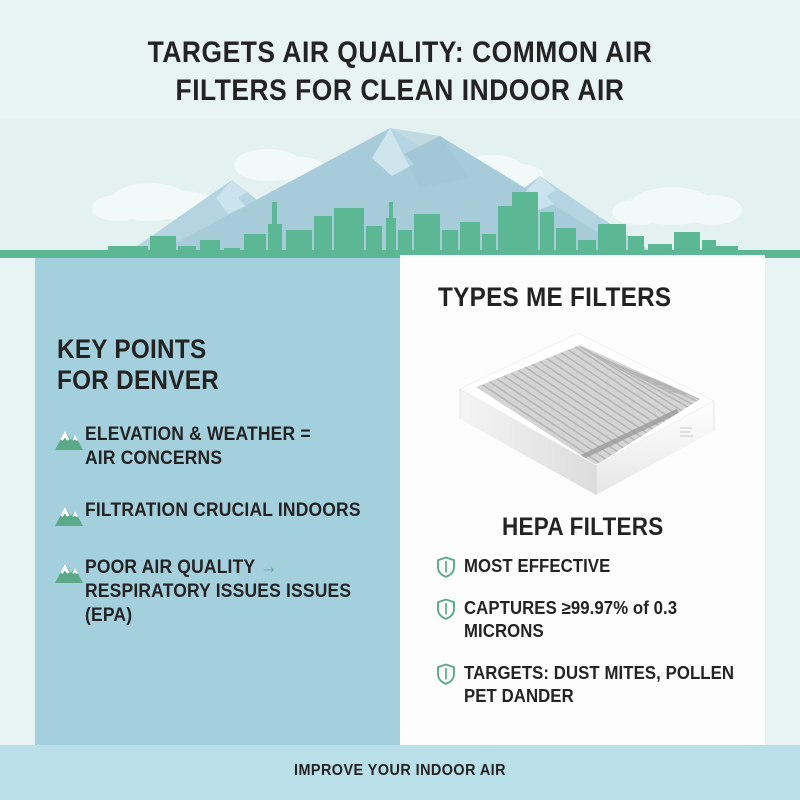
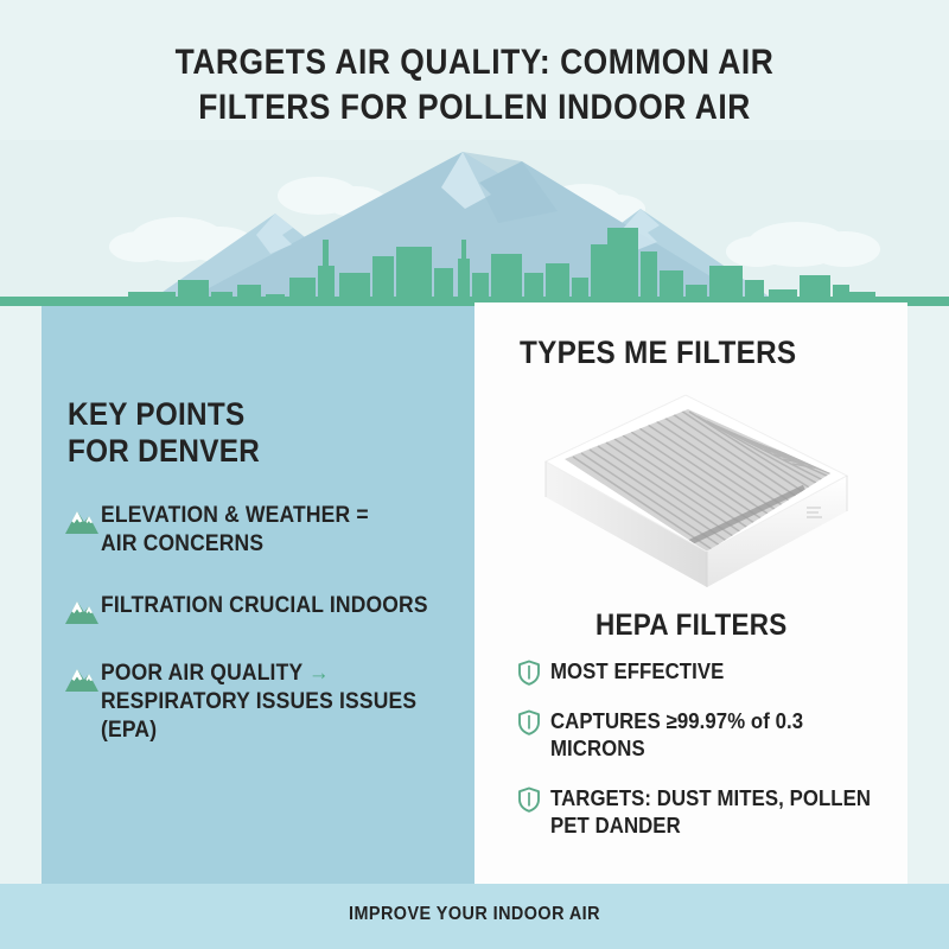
  TARGETS AIR QUALITY: COMMON AIR
- FILTERS FOR CLEAN INDOOR AIR
+ FILTERS FOR POLLEN INDOOR AIR
  KEY POINTS
  FOR DENVER
  ELEVATION & WEATHER =
  AIR CONCERNS
  FILTRATION CRUCIAL INDOORS
  POOR AIR QUALITY →
  RESPIRATORY ISSUES ISSUES
  (EPA)
  TYPES ME FILTERS
  HEPA FILTERS
  MOST EFFECTIVE
  CAPTURES ≥99.97% of 0.3 MICRONS
  TARGETS: DUST MITES, POLLEN
  PET DANDER
  IMPROVE YOUR INDOOR AIR
